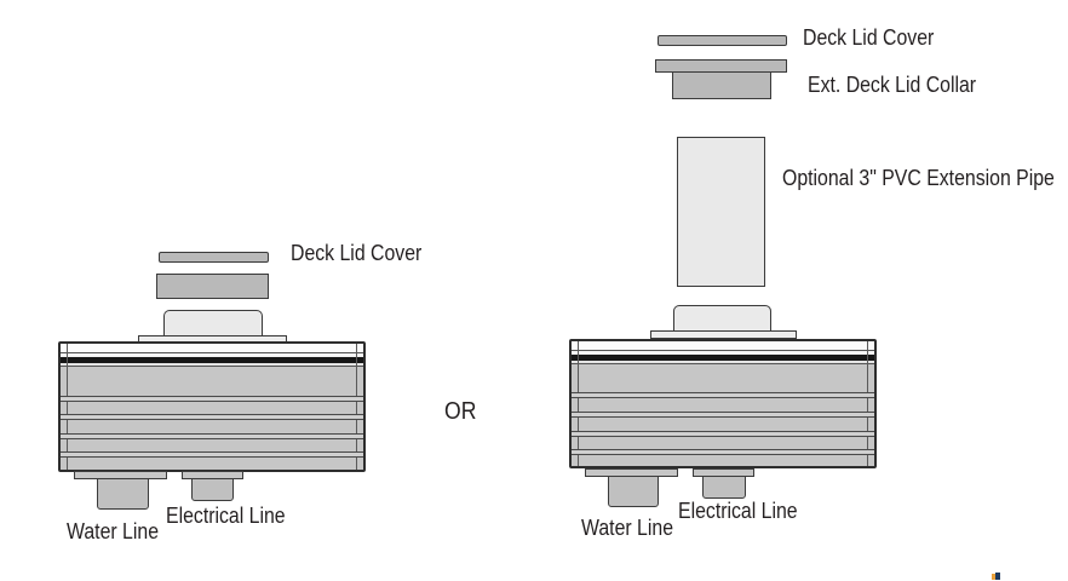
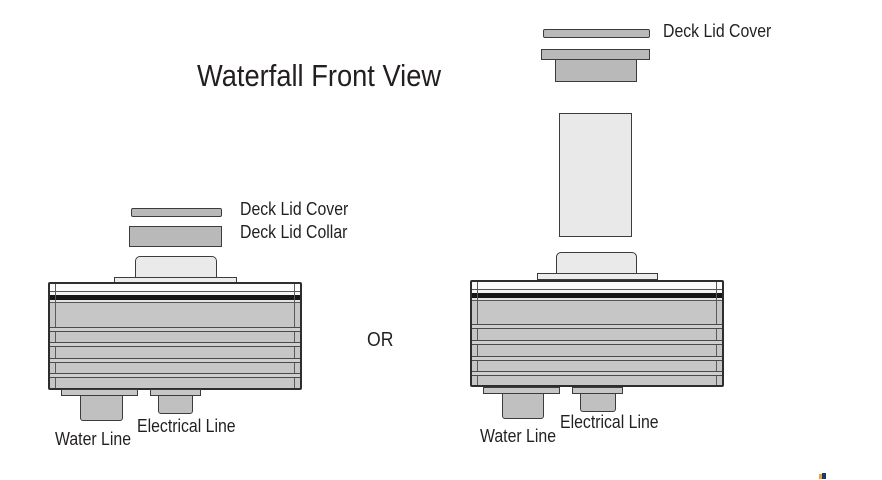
+ Waterfall Front View
  Deck Lid Cover
+ Deck Lid Collar
  Electrical Line
  Water Line
  OR
  Deck Lid Cover
- Ext. Deck Lid Collar
- Optional 3" PVC Extension Pipe
  Electrical Line
  Water Line
